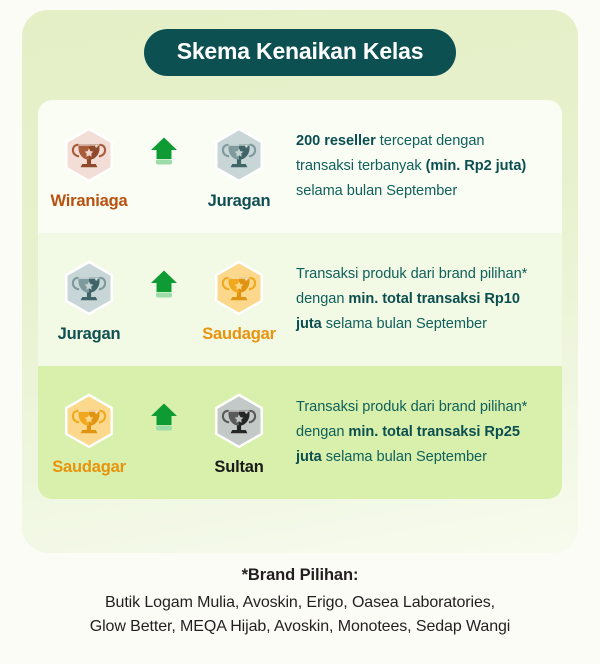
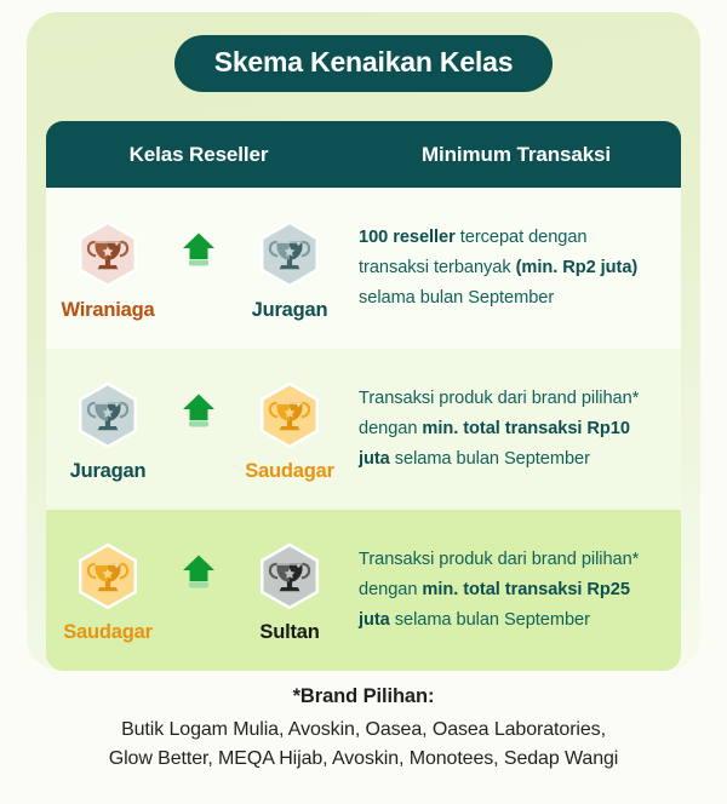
  Skema Kenaikan Kelas
+ Kelas Reseller
+ Minimum Transaksi
  Wiraniaga
  Juragan
- 200 reseller tercepat dengan transaksi terbanyak (min. Rp2 juta) selama bulan September
+ 100 reseller tercepat dengan transaksi terbanyak (min. Rp2 juta) selama bulan September
  Juragan
  Saudagar
  Transaksi produk dari brand pilihan* dengan min. total transaksi Rp10 juta selama bulan September
  Saudagar
  Sultan
  Transaksi produk dari brand pilihan* dengan min. total transaksi Rp25 juta selama bulan September
  *Brand Pilihan:
- Butik Logam Mulia, Avoskin, Erigo, Oasea Laboratories,
+ Butik Logam Mulia, Avoskin, Oasea, Oasea Laboratories,
  Glow Better, MEQA Hijab, Avoskin, Monotees, Sedap Wangi
